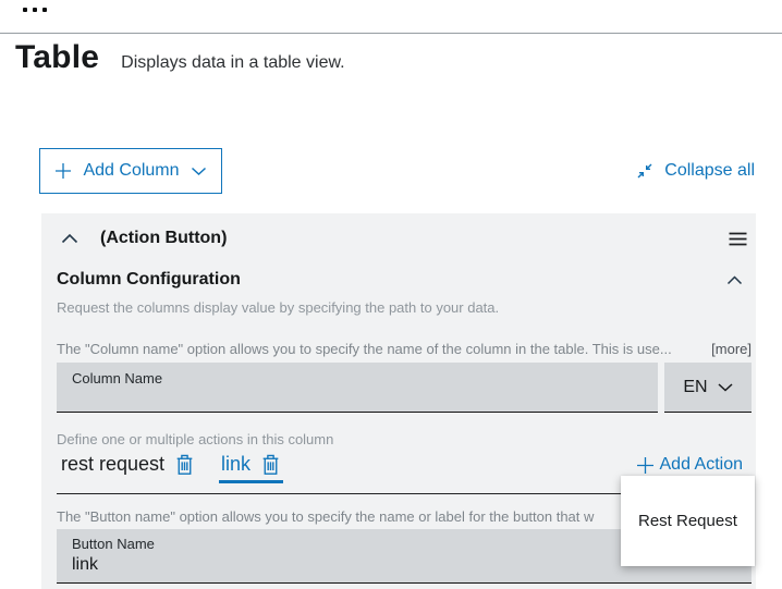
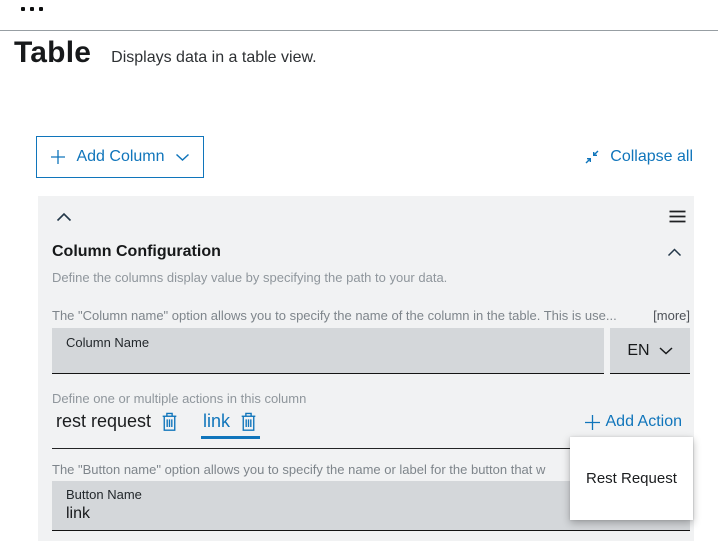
  Table
  Displays data in a table view.
  Add Column
  Collapse all
- (Action Button)
  Column Configuration
- Request the columns display value by specifying the path to your data.
+ Define the columns display value by specifying the path to your data.
  The "Column name" option allows you to specify the name of the column in the table. This is use...
  [more]
  Column Name
  EN
  Define one or multiple actions in this column
  rest request
  link
  Add Action
  The "Button name" option allows you to specify the name or label for the button that w
  Button Name
  link
  Rest Request
